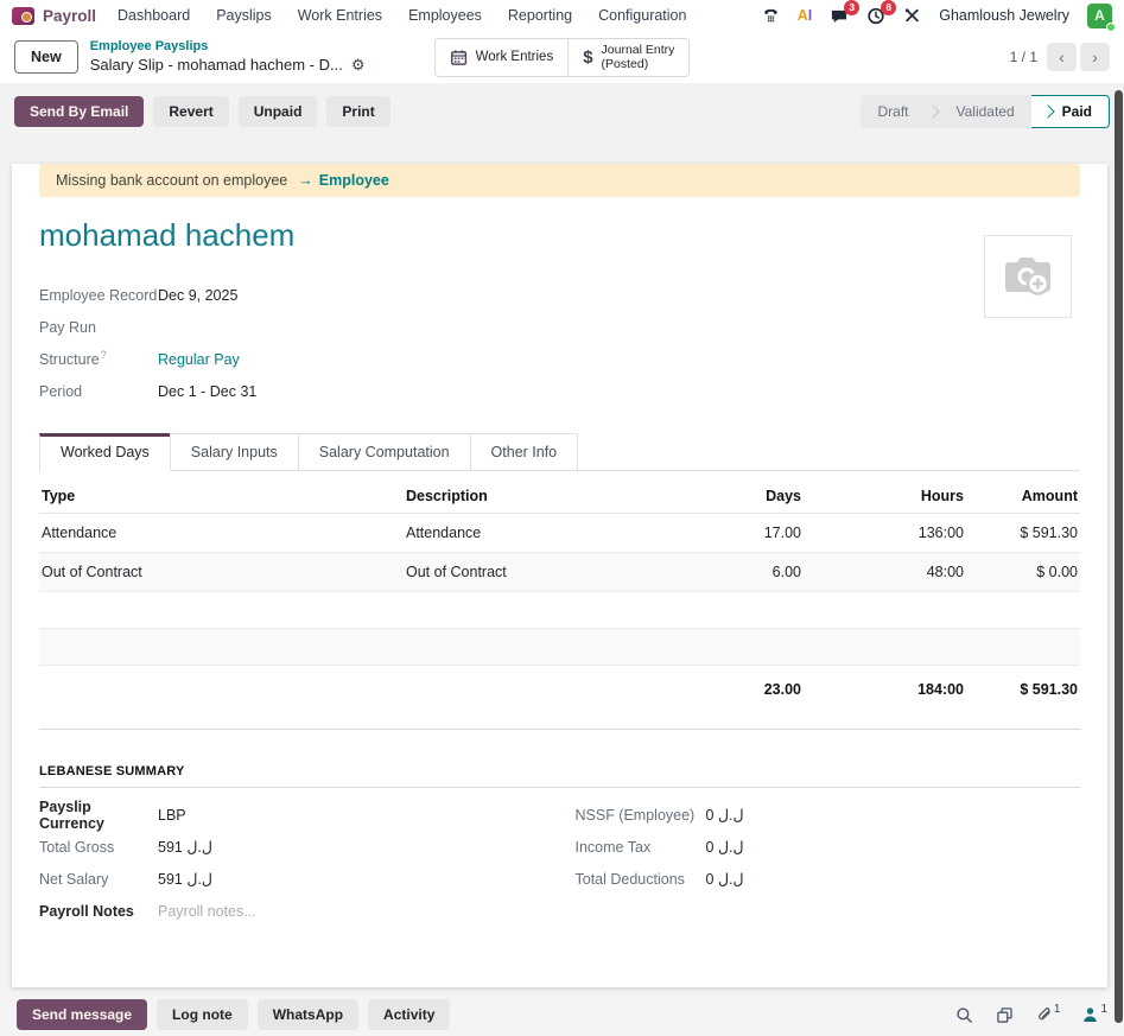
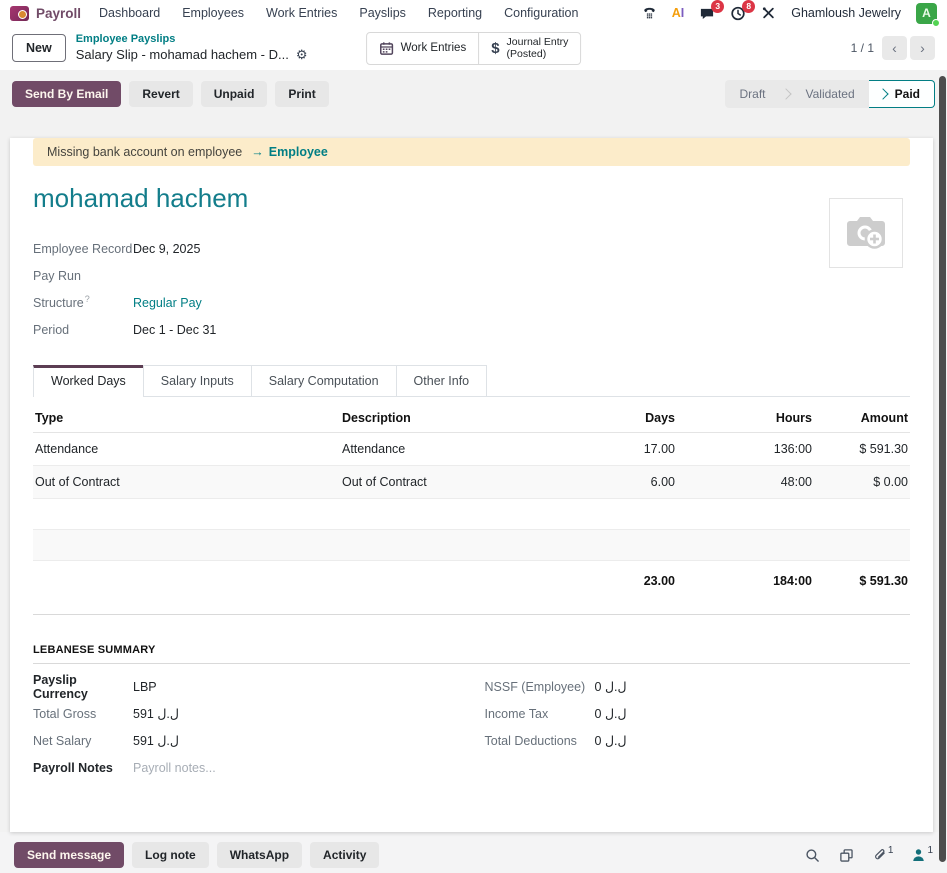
  Payroll
  Dashboard
- Payslips
+ Employees
  Work Entries
- Employees
+ Payslips
  Reporting
  Configuration
  A
  I
  3
  8
  Ghamloush Jewelry
  A
  New
  Employee Payslips
  Salary Slip - mohamad hachem - D...
  ⚙
  Work Entries
  $
  Journal Entry
  (Posted)
  1 / 1
  ‹
  ›
  Send By Email
  Revert
  Unpaid
  Print
  Draft
  Validated
  Paid
  Missing bank account on employee
  →
  Employee
  mohamad hachem
  Employee Record
  Dec 9, 2025
  Pay Run
  Structure?
  Regular Pay
  Period
  Dec 1 - Dec 31
  Worked Days
  Salary Inputs
  Salary Computation
  Other Info
  Type	Description	Days	Hours	Amount
  Attendance	Attendance	17.00	136:00	$ 591.30
  Out of Contract	Out of Contract	6.00	48:00	$ 0.00
  		23.00	184:00	$ 591.30
  LEBANESE SUMMARY
  Payslip Currency
  LBP
  Total Gross
  591 ل.ل
  Net Salary
  591 ل.ل
  Payroll Notes
  Payroll notes...
  NSSF (Employee)
  0 ل.ل
  Income Tax
  0 ل.ل
  Total Deductions
  0 ل.ل
  Send message
  Log note
  WhatsApp
  Activity
  1
  1
